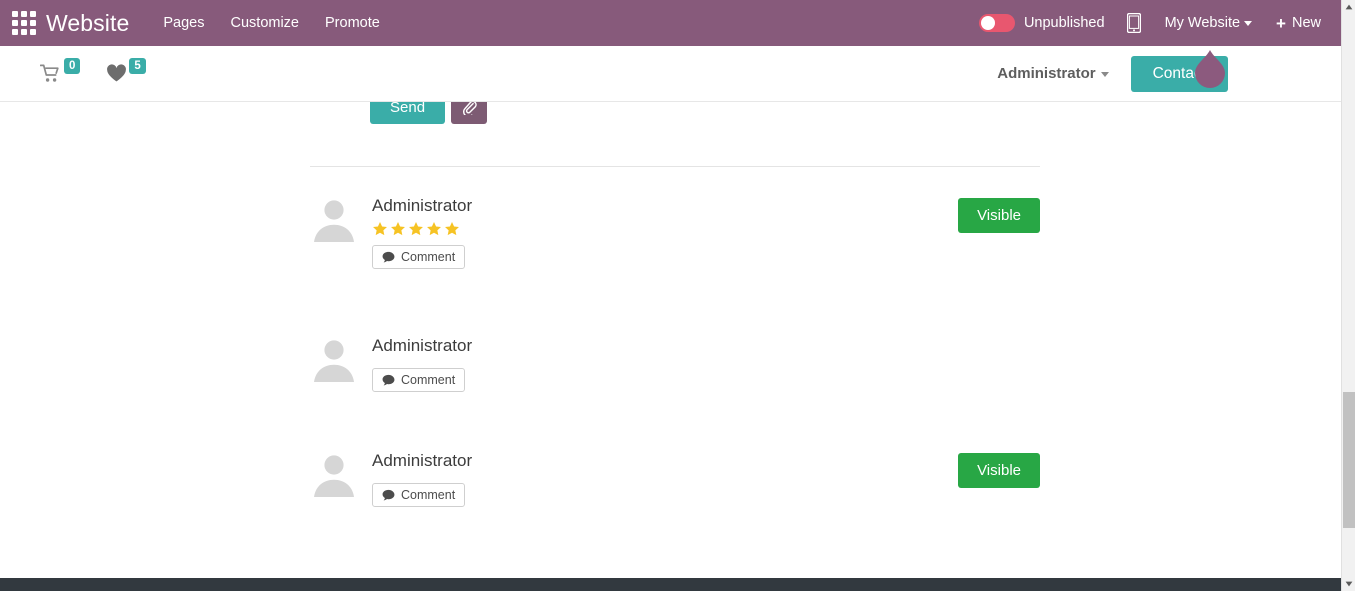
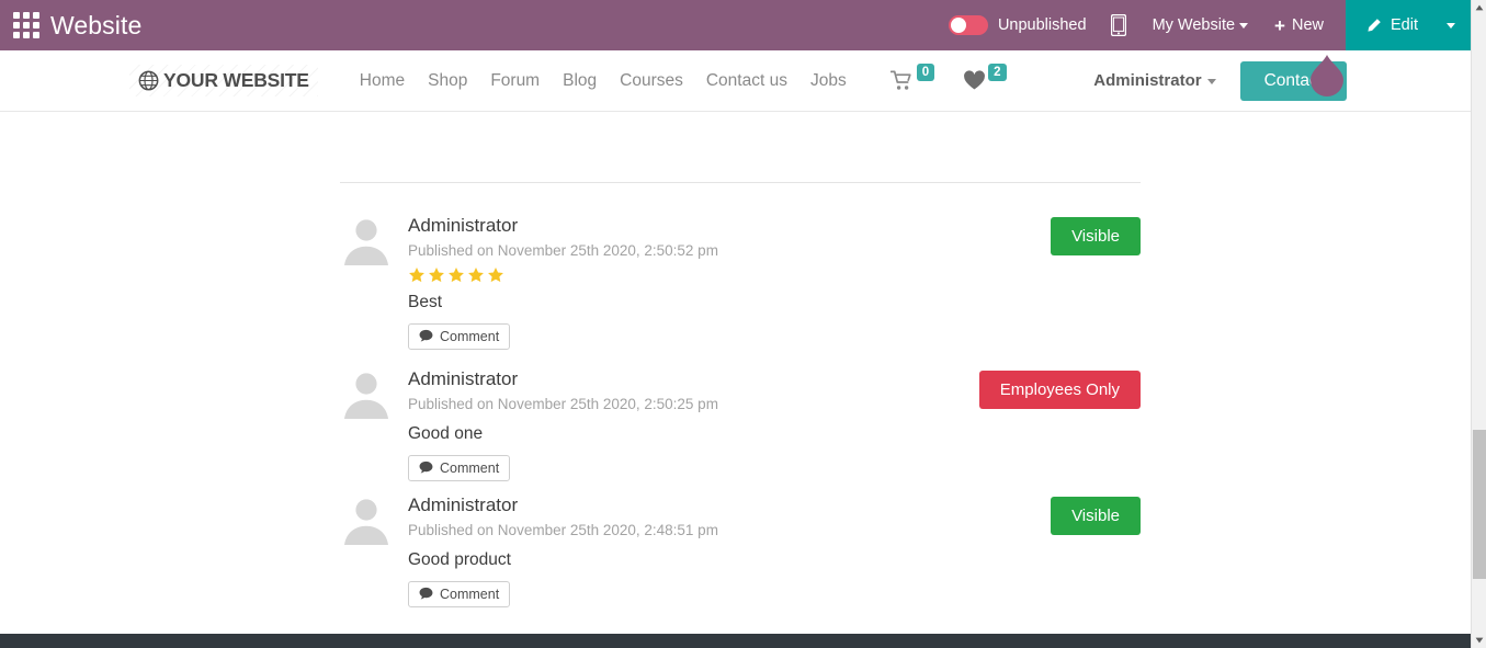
  Website
- Pages
- Customize
- Promote
  Unpublished
  My Website
  +
  New
+ Edit
+ YOUR WEBSITE
+ Home
+ Shop
+ Forum
+ Blog
+ Courses
+ Contact us
+ Jobs
  0
- 5
+ 2
  Administrator
  Conta
- Send
  Administrator
+ Published on November 25th 2020, 2:50:52 pm
+ Best
  Comment
  Visible
  Administrator
+ Published on November 25th 2020, 2:50:25 pm
+ Good one
  Comment
+ Employees Only
  Administrator
+ Published on November 25th 2020, 2:48:51 pm
+ Good product
  Comment
  Visible
